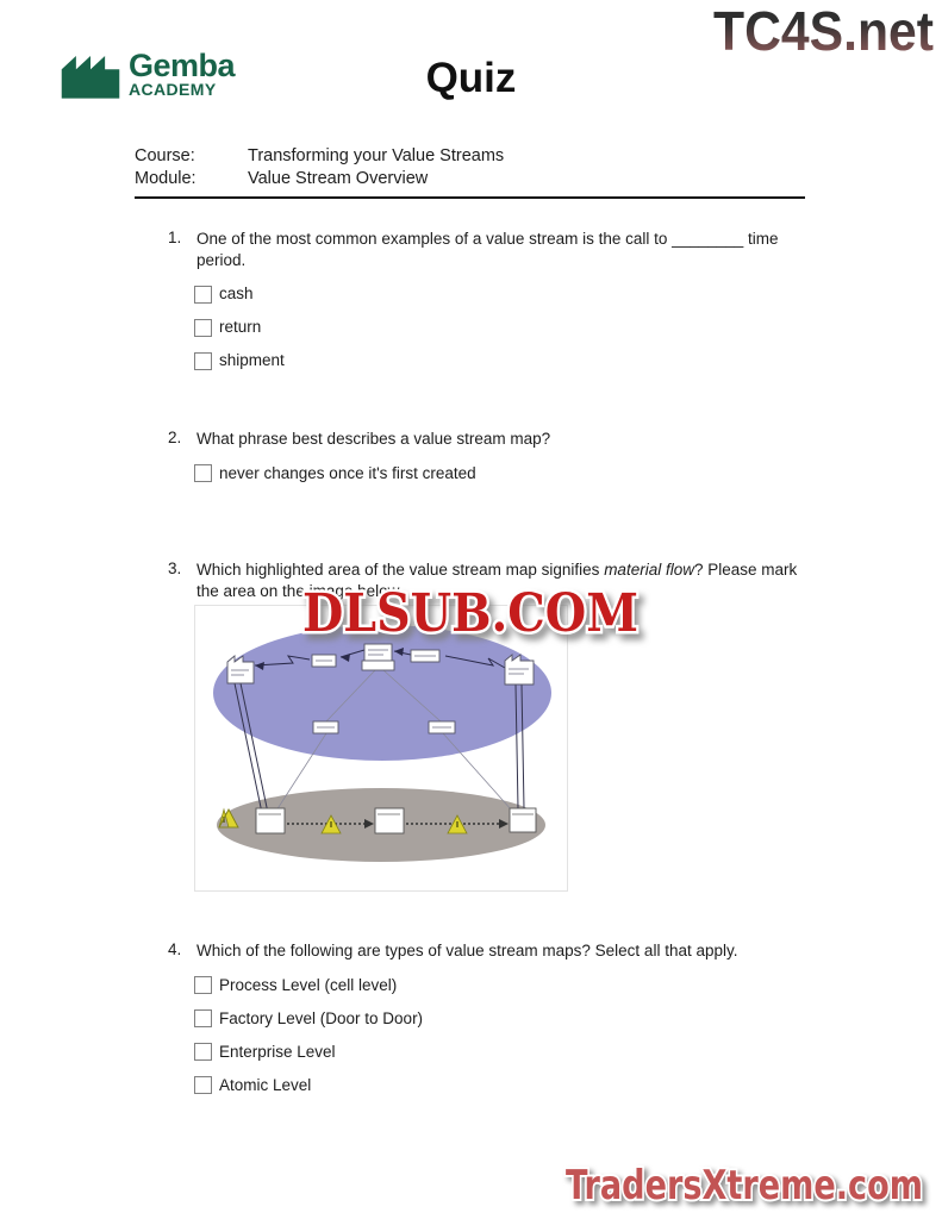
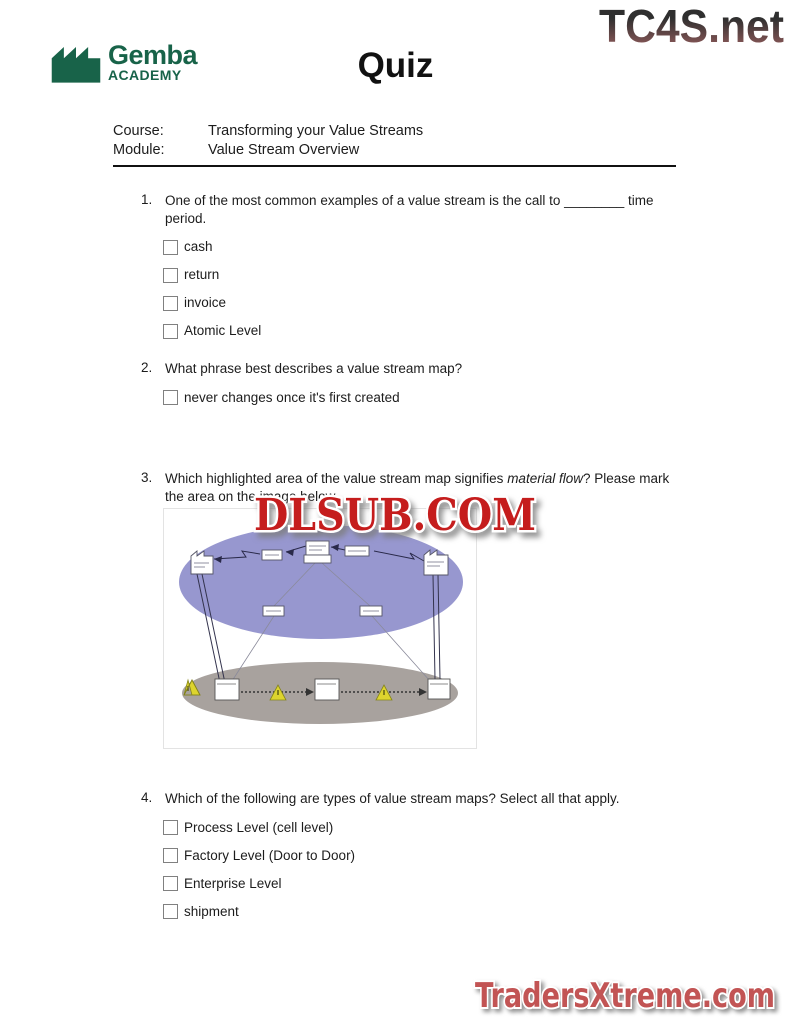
  TC4S.net
  Gemba
  ACADEMY
  Quiz
  Course: Transforming your Value Streams
  Module: Value Stream Overview
  1.
  One of the most common examples of a value stream is the call to ________ time period.
  cash
  return
+ invoice
- shipment
+ Atomic Level
  2.
  What phrase best describes a value stream map?
  never changes once it's first created
  3.
  Which highlighted area of the value stream map signifies material flow? Please mark the area on the image below.
  DLSUB.COM
  4.
  Which of the following are types of value stream maps? Select all that apply.
  Process Level (cell level)
  Factory Level (Door to Door)
  Enterprise Level
- Atomic Level
+ shipment
  TradersXtreme.com
